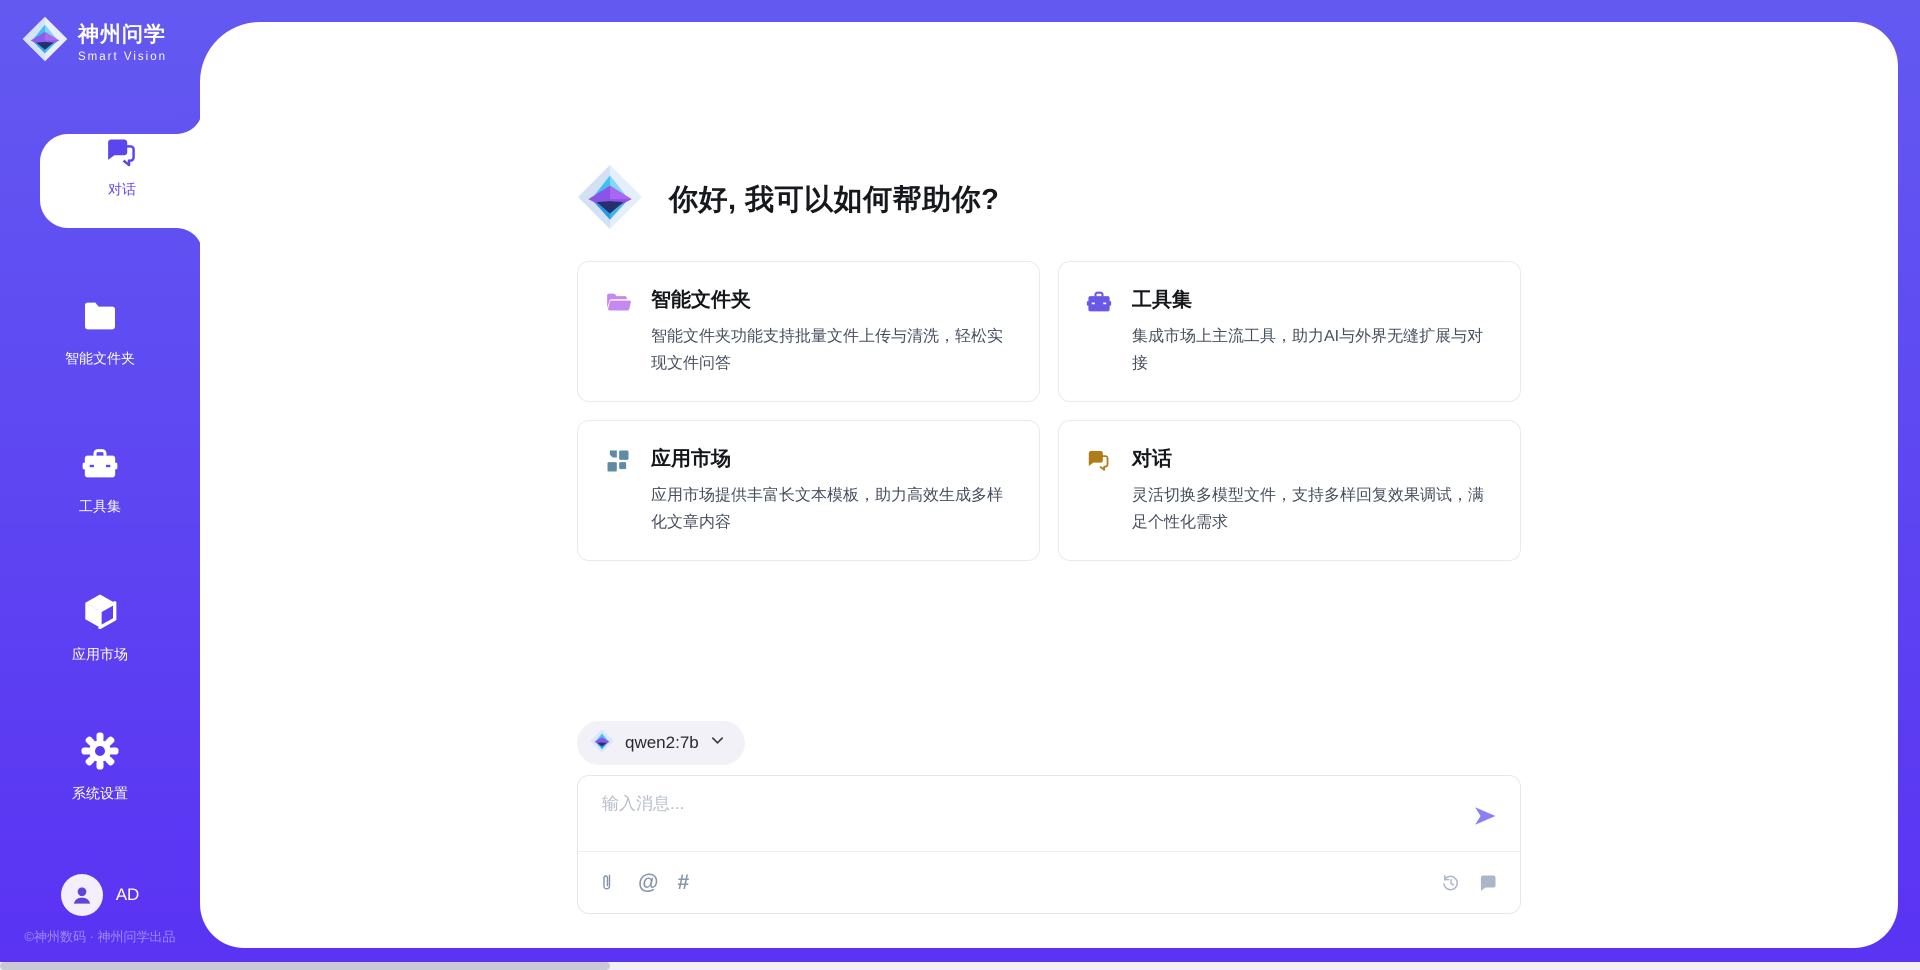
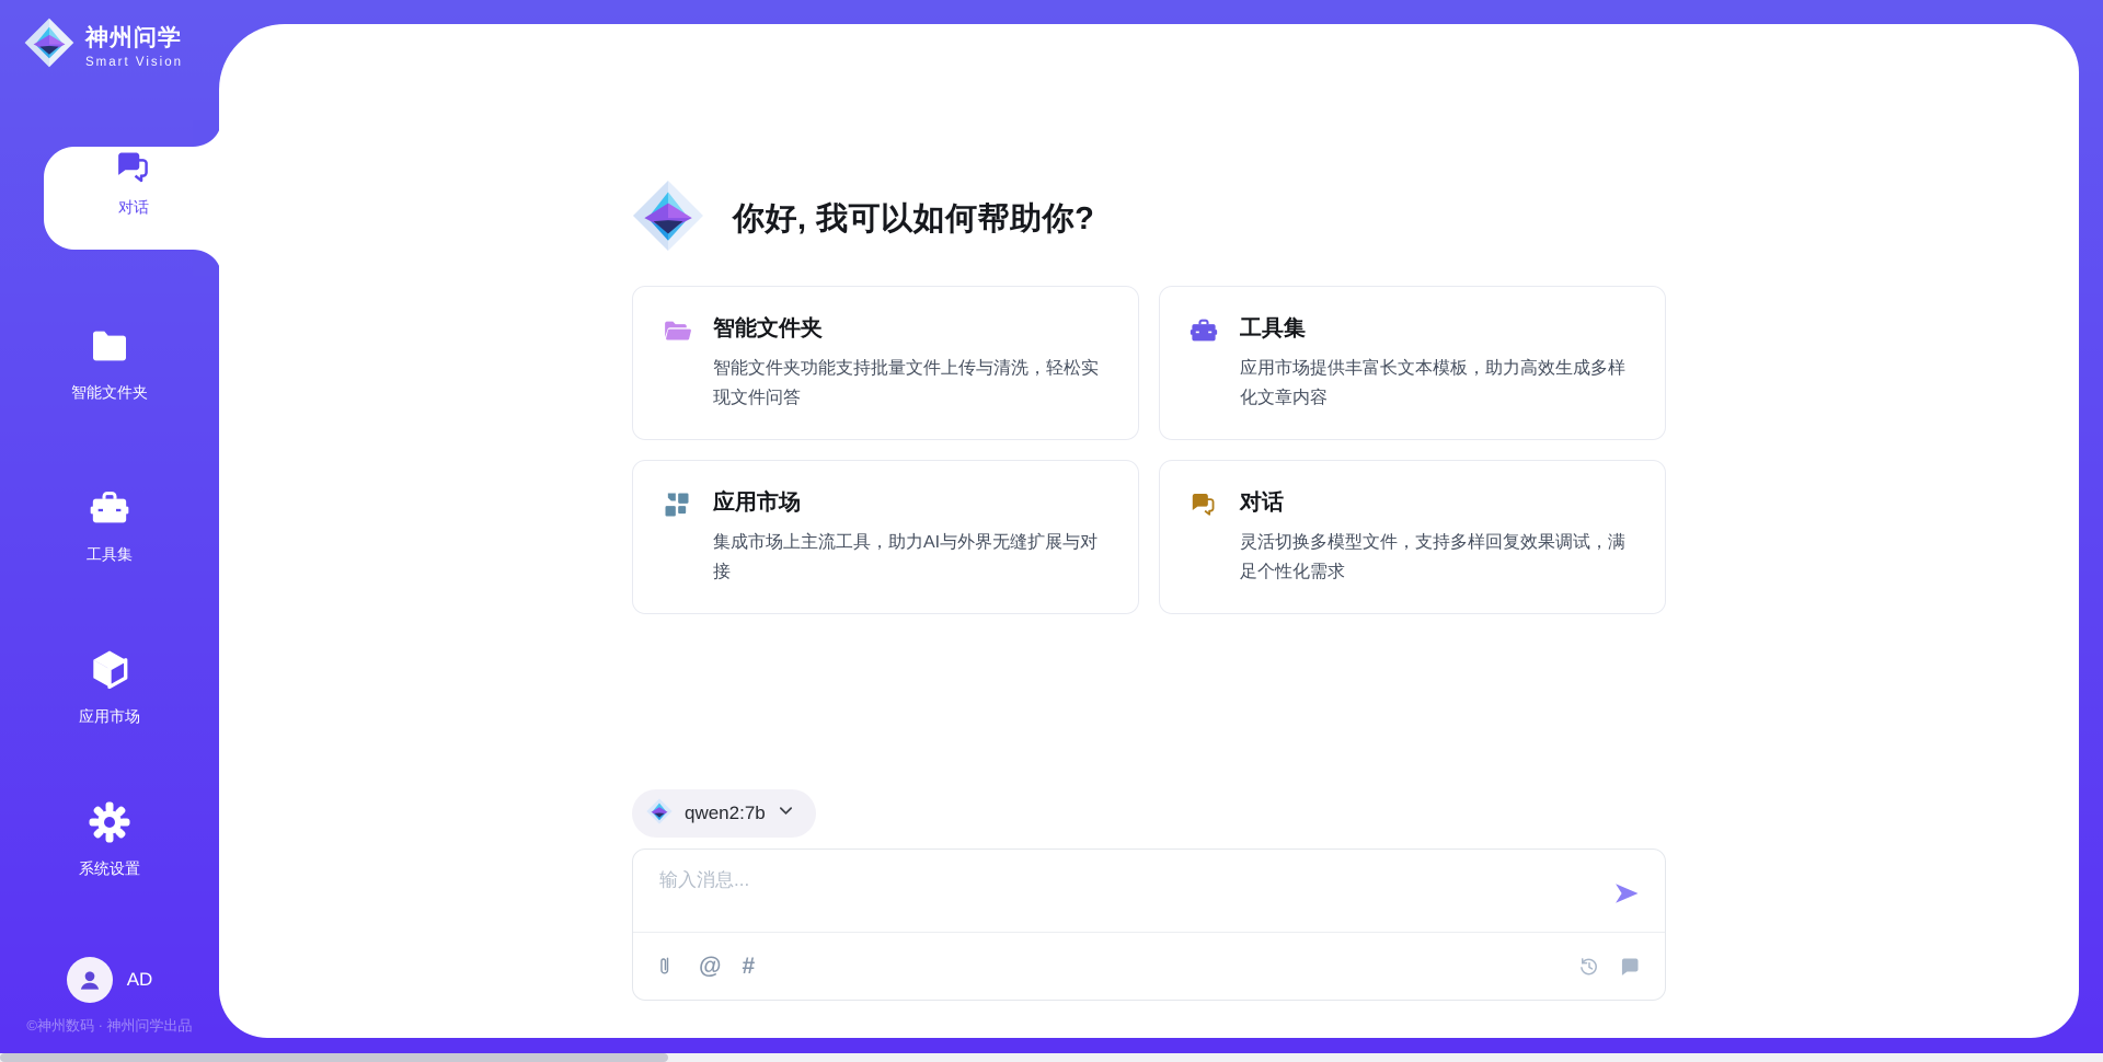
  神州问学
  Smart Vision
  对话
  智能文件夹
  工具集
  应用市场
  系统设置
  AD
  ©神州数码 · 神州问学出品
  你好, 我可以如何帮助你?
  智能文件夹
  智能文件夹功能支持批量文件上传与清洗，轻松实现文件问答
  工具集
- 集成市场上主流工具，助力AI与外界无缝扩展与对接
+ 应用市场提供丰富长文本模板，助力高效生成多样化文章内容
  应用市场
- 应用市场提供丰富长文本模板，助力高效生成多样化文章内容
+ 集成市场上主流工具，助力AI与外界无缝扩展与对接
  对话
  灵活切换多模型文件，支持多样回复效果调试，满足个性化需求
  qwen2:7b
  输入消息...
  @
  #
